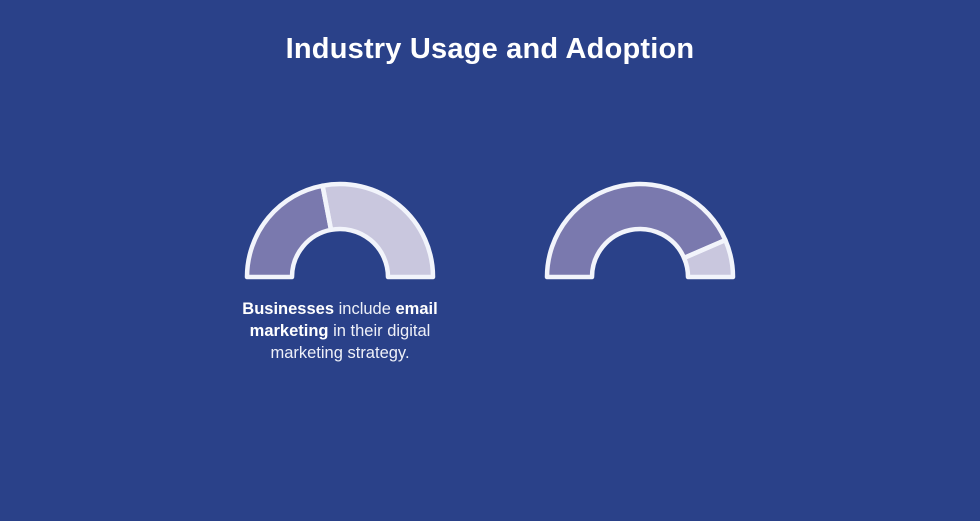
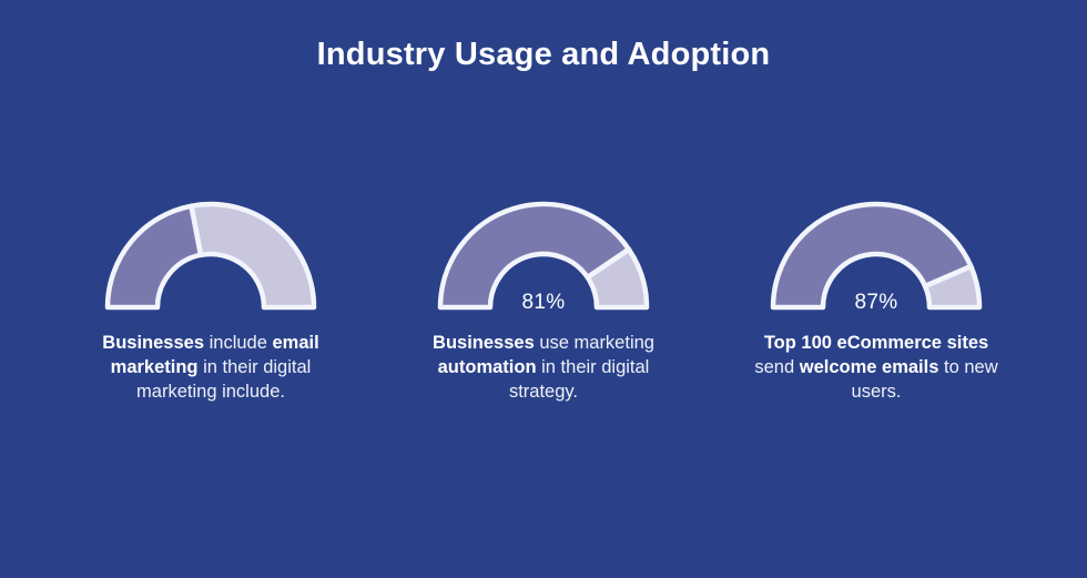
  Industry Usage and Adoption
- Businesses include email marketing in their digital marketing strategy.
+ Businesses include email marketing in their digital marketing include.
+ 81%
+ Businesses use marketing automation in their digital strategy.
+ 87%
+ Top 100 eCommerce sites send welcome emails to new users.
